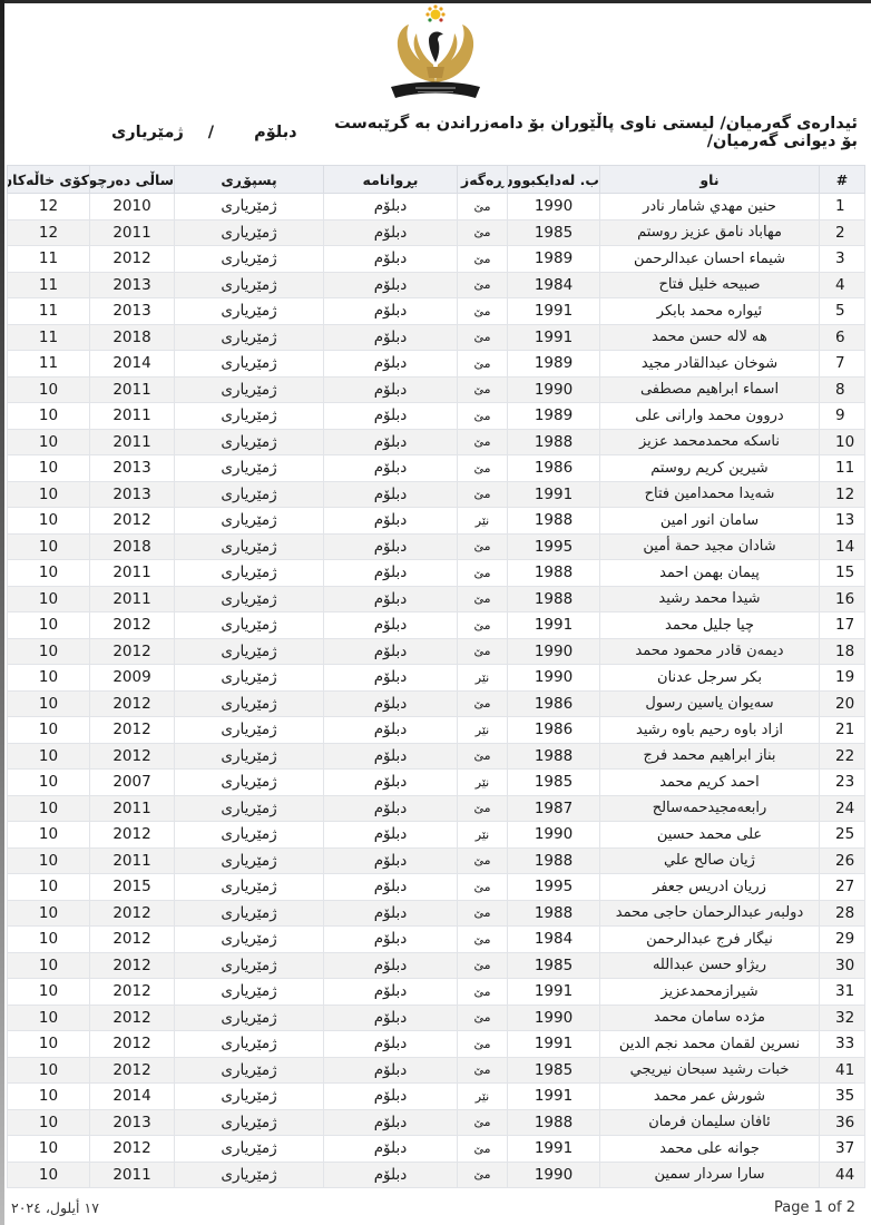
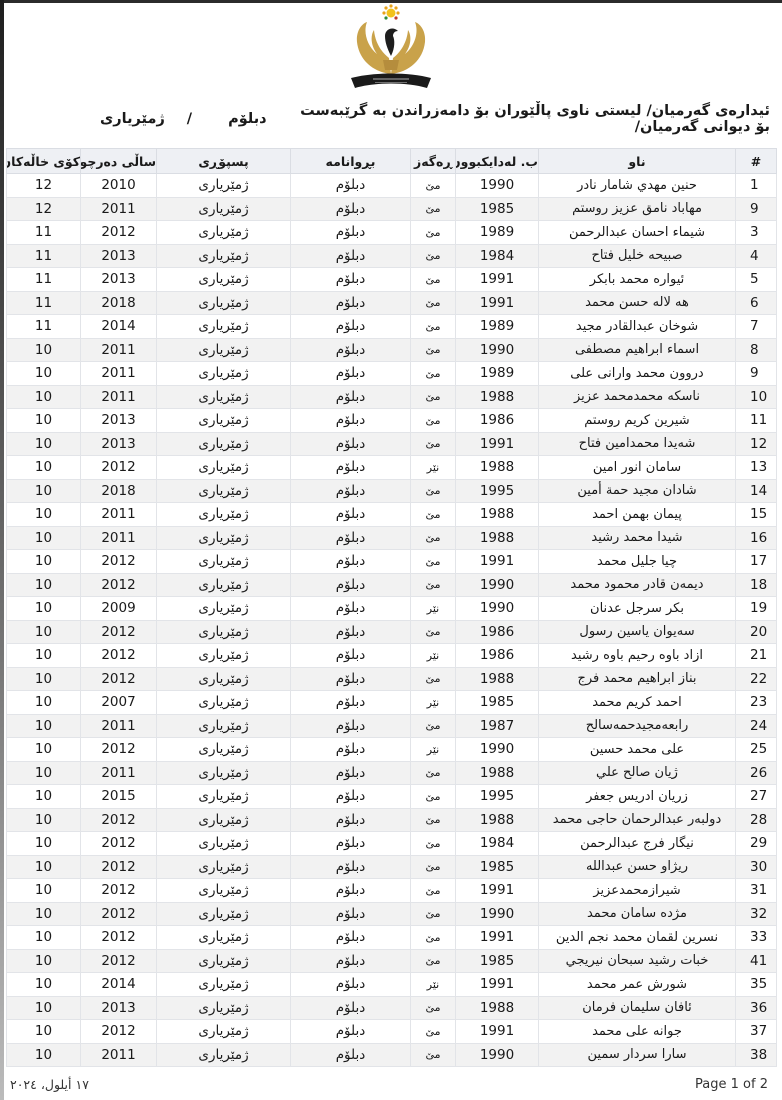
  ئیدارەی گەرمیان/ لیستی ناوی پاڵێوران بۆ دامەزراندن بە گرێبەست بۆ دیوانی گەرمیان/
  دبلۆم
  /
  ژمێریاری
  #	ناو	ب. لەدایکبوون	ڕەگەز	بڕوانامە	پسپۆڕی	ساڵی دەرچو	کۆی خاڵەکان
  1	حنين مهدي شامار نادر	1990	مێ	دبلۆم	ژمێریاری	2010	12
- 2	مهاباد نامق عزيز روستم	1985	مێ	دبلۆم	ژمێریاری	2011	12
+ 9	مهاباد نامق عزيز روستم	1985	مێ	دبلۆم	ژمێریاری	2011	12
  3	شيماء احسان عبدالرحمن	1989	مێ	دبلۆم	ژمێریاری	2012	11
  4	صبيحه خليل فتاح	1984	مێ	دبلۆم	ژمێریاری	2013	11
  5	ئيواره محمد بابكر	1991	مێ	دبلۆم	ژمێریاری	2013	11
  6	هه لاله حسن محمد	1991	مێ	دبلۆم	ژمێریاری	2018	11
  7	شوخان عبدالقادر مجيد	1989	مێ	دبلۆم	ژمێریاری	2014	11
  8	اسماء ابراهيم مصطفى	1990	مێ	دبلۆم	ژمێریاری	2011	10
  9	دروون محمد وارانى على	1989	مێ	دبلۆم	ژمێریاری	2011	10
  10	ناسكه محمدمحمد عزيز	1988	مێ	دبلۆم	ژمێریاری	2011	10
  11	شيرين كريم روستم	1986	مێ	دبلۆم	ژمێریاری	2013	10
  12	شەيدا محمدامين فتاح	1991	مێ	دبلۆم	ژمێریاری	2013	10
  13	سامان انور امين	1988	نێر	دبلۆم	ژمێریاری	2012	10
  14	شادان مجيد حمة أمين	1995	مێ	دبلۆم	ژمێریاری	2018	10
  15	پيمان بهمن احمد	1988	مێ	دبلۆم	ژمێریاری	2011	10
  16	شيدا محمد رشيد	1988	مێ	دبلۆم	ژمێریاری	2011	10
  17	چيا جليل محمد	1991	مێ	دبلۆم	ژمێریاری	2012	10
  18	ديمەن قادر محمود محمد	1990	مێ	دبلۆم	ژمێریاری	2012	10
  19	بكر سرجل عدنان	1990	نێر	دبلۆم	ژمێریاری	2009	10
  20	سەيوان ياسين رسول	1986	مێ	دبلۆم	ژمێریاری	2012	10
  21	ازاد باوه رحيم باوه رشيد	1986	نێر	دبلۆم	ژمێریاری	2012	10
  22	بناز ابراهيم محمد فرج	1988	مێ	دبلۆم	ژمێریاری	2012	10
  23	احمد كريم محمد	1985	نێر	دبلۆم	ژمێریاری	2007	10
  24	رابعەمجيدحمەسالح	1987	مێ	دبلۆم	ژمێریاری	2011	10
  25	على محمد حسين	1990	نێر	دبلۆم	ژمێریاری	2012	10
  26	ژيان صالح علي	1988	مێ	دبلۆم	ژمێریاری	2011	10
  27	زريان ادريس جعفر	1995	مێ	دبلۆم	ژمێریاری	2015	10
  28	دولبەر عبدالرحمان حاجى محمد	1988	مێ	دبلۆم	ژمێریاری	2012	10
  29	نيگار فرج عبدالرحمن	1984	مێ	دبلۆم	ژمێریاری	2012	10
  30	ريژاو حسن عبدالله	1985	مێ	دبلۆم	ژمێریاری	2012	10
  31	شيرازمحمدعزيز	1991	مێ	دبلۆم	ژمێریاری	2012	10
  32	مژده سامان محمد	1990	مێ	دبلۆم	ژمێریاری	2012	10
  33	نسرين لقمان محمد نجم الدين	1991	مێ	دبلۆم	ژمێریاری	2012	10
  41	خبات رشيد سبحان نيريجي	1985	مێ	دبلۆم	ژمێریاری	2012	10
  35	شورش عمر محمد	1991	نێر	دبلۆم	ژمێریاری	2014	10
  36	ئافان سليمان فرمان	1988	مێ	دبلۆم	ژمێریاری	2013	10
  37	جوانه على محمد	1991	مێ	دبلۆم	ژمێریاری	2012	10
- 44	سارا سردار سمين	1990	مێ	دبلۆم	ژمێریاری	2011	10
+ 38	سارا سردار سمين	1990	مێ	دبلۆم	ژمێریاری	2011	10
  ١٧ أيلول، ٢٠٢٤
  Page 1 of 2
